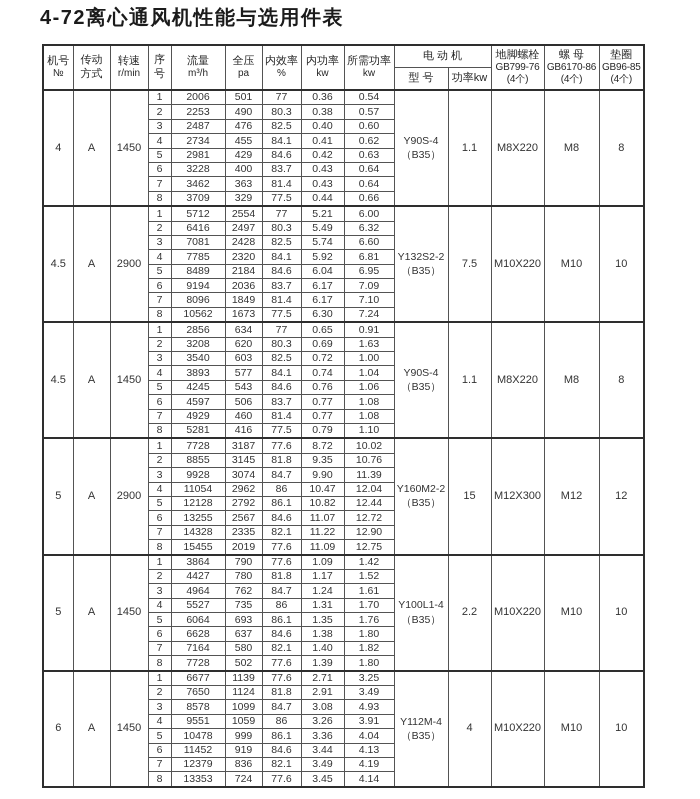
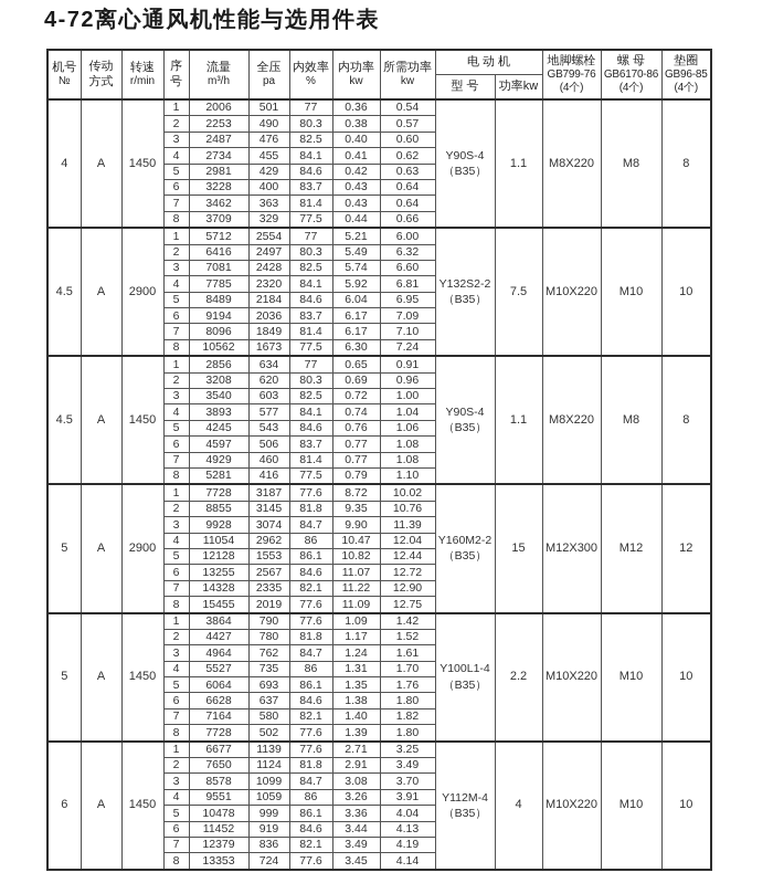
  4-72离心通风机性能与选用件表
  机号 №	传动 方式	转速 r/min	序 号	流量 m³/h	全压 pa	内效率 %	内功率 kw	所需功率 kw	电 动 机	地脚螺栓 GB799-76 (4个)	螺 母 GB6170-86 (4个)	垫圈 GB96-85 (4个)
  型 号	功率kw
  4	A	1450	1	2006	501	77	0.36	0.54	Y90S-4（B35）	1.1	M8X220	M8	8
  2	2253	490	80.3	0.38	0.57
  3	2487	476	82.5	0.40	0.60
  4	2734	455	84.1	0.41	0.62
  5	2981	429	84.6	0.42	0.63
  6	3228	400	83.7	0.43	0.64
  7	3462	363	81.4	0.43	0.64
  8	3709	329	77.5	0.44	0.66
  4.5	A	2900	1	5712	2554	77	5.21	6.00	Y132S2-2（B35）	7.5	M10X220	M10	10
  2	6416	2497	80.3	5.49	6.32
  3	7081	2428	82.5	5.74	6.60
  4	7785	2320	84.1	5.92	6.81
  5	8489	2184	84.6	6.04	6.95
  6	9194	2036	83.7	6.17	7.09
  7	8096	1849	81.4	6.17	7.10
  8	10562	1673	77.5	6.30	7.24
  4.5	A	1450	1	2856	634	77	0.65	0.91	Y90S-4（B35）	1.1	M8X220	M8	8
- 2	3208	620	80.3	0.69	1.63
+ 2	3208	620	80.3	0.69	0.96
  3	3540	603	82.5	0.72	1.00
  4	3893	577	84.1	0.74	1.04
  5	4245	543	84.6	0.76	1.06
  6	4597	506	83.7	0.77	1.08
  7	4929	460	81.4	0.77	1.08
  8	5281	416	77.5	0.79	1.10
  5	A	2900	1	7728	3187	77.6	8.72	10.02	Y160M2-2（B35）	15	M12X300	M12	12
  2	8855	3145	81.8	9.35	10.76
  3	9928	3074	84.7	9.90	11.39
  4	11054	2962	86	10.47	12.04
- 5	12128	2792	86.1	10.82	12.44
+ 5	12128	1553	86.1	10.82	12.44
  6	13255	2567	84.6	11.07	12.72
  7	14328	2335	82.1	11.22	12.90
  8	15455	2019	77.6	11.09	12.75
  5	A	1450	1	3864	790	77.6	1.09	1.42	Y100L1-4（B35）	2.2	M10X220	M10	10
  2	4427	780	81.8	1.17	1.52
  3	4964	762	84.7	1.24	1.61
  4	5527	735	86	1.31	1.70
  5	6064	693	86.1	1.35	1.76
  6	6628	637	84.6	1.38	1.80
  7	7164	580	82.1	1.40	1.82
  8	7728	502	77.6	1.39	1.80
  6	A	1450	1	6677	1139	77.6	2.71	3.25	Y112M-4（B35）	4	M10X220	M10	10
  2	7650	1124	81.8	2.91	3.49
- 3	8578	1099	84.7	3.08	4.93
+ 3	8578	1099	84.7	3.08	3.70
  4	9551	1059	86	3.26	3.91
  5	10478	999	86.1	3.36	4.04
  6	11452	919	84.6	3.44	4.13
  7	12379	836	82.1	3.49	4.19
  8	13353	724	77.6	3.45	4.14
